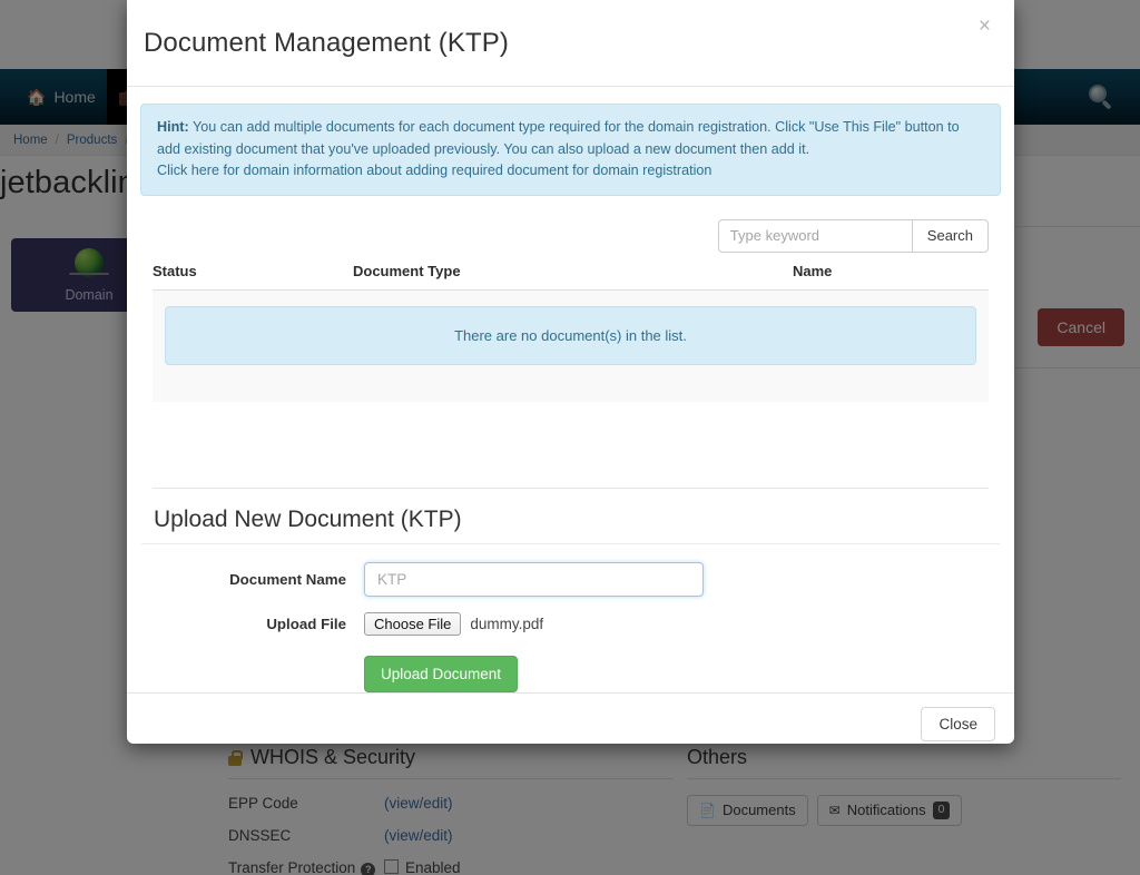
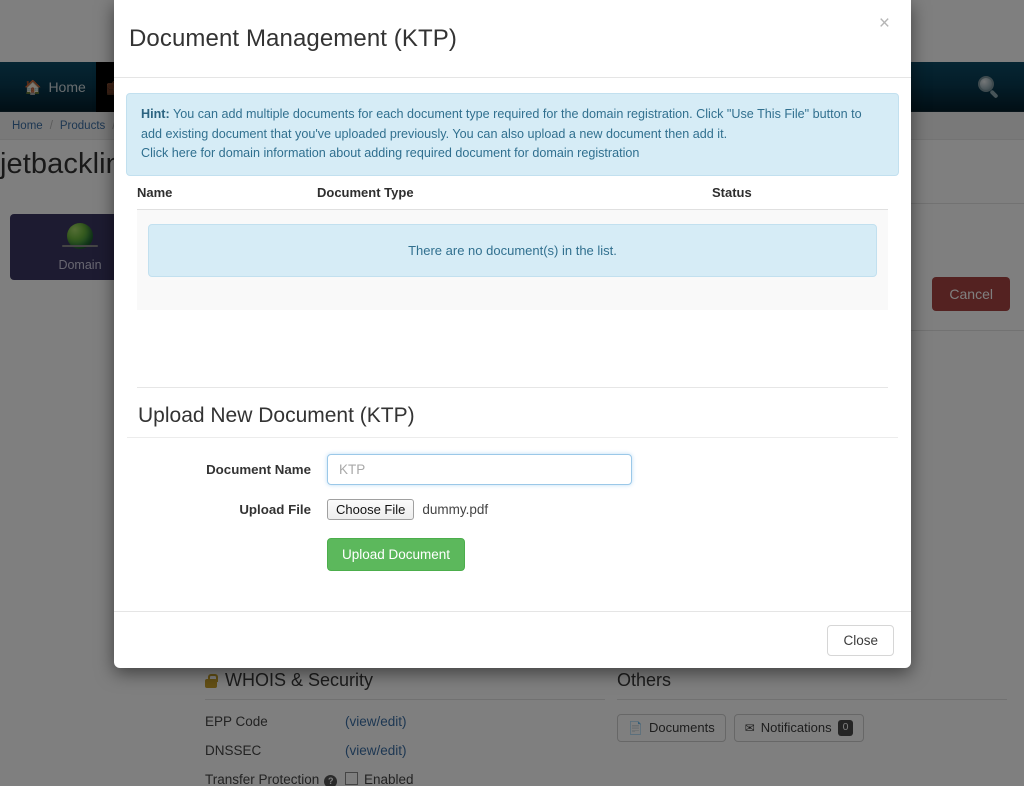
  🏠
  Home
  Home
  /
  Products
  jetbackli
  Domain
  Cancel
  WHOIS & Security
  EPP Code
  (view/edit)
  DNSSEC
  (view/edit)
  Transfer Protection ?
  Enabled
  Others
  📄
  Documents
  ✉
  Notifications
  0
  Document Management (KTP)
  ×
  Hint: You can add multiple documents for each document type required for the domain registration. Click "Use This File" button to add existing document that you've uploaded previously. You can also upload a new document then add it.
  Click here for domain information about adding required document for domain registration
- Type keyword
- Search
- Status
+ Name
  Document Type
- Name
+ Status
  There are no document(s) in the list.
  Upload New Document (KTP)
  Document Name
  KTP
  Upload File
  Choose File
  dummy.pdf
  Upload Document
  Close
